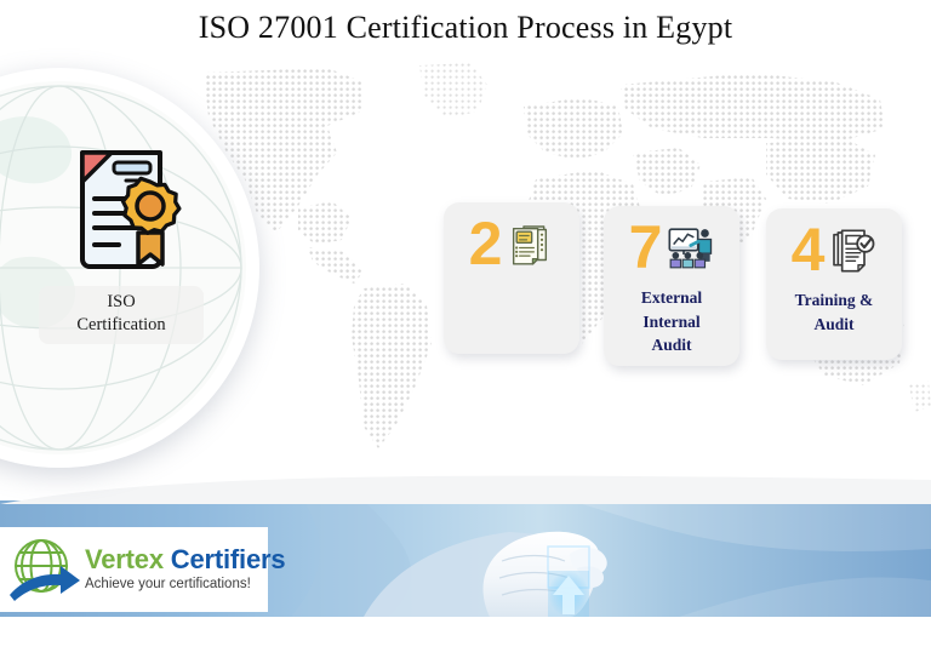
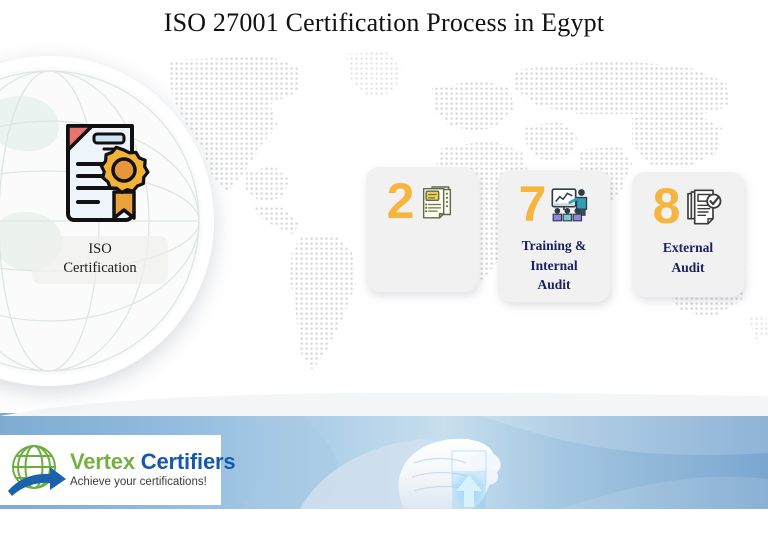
  ISO 27001 Certification Process in Egypt
  ISO
  Certification
  2
  7
- External
+ Training &
  Internal
  Audit
- 4
+ 8
- Training &
+ External
  Audit
  Vertex Certifiers
  Achieve your certifications!
